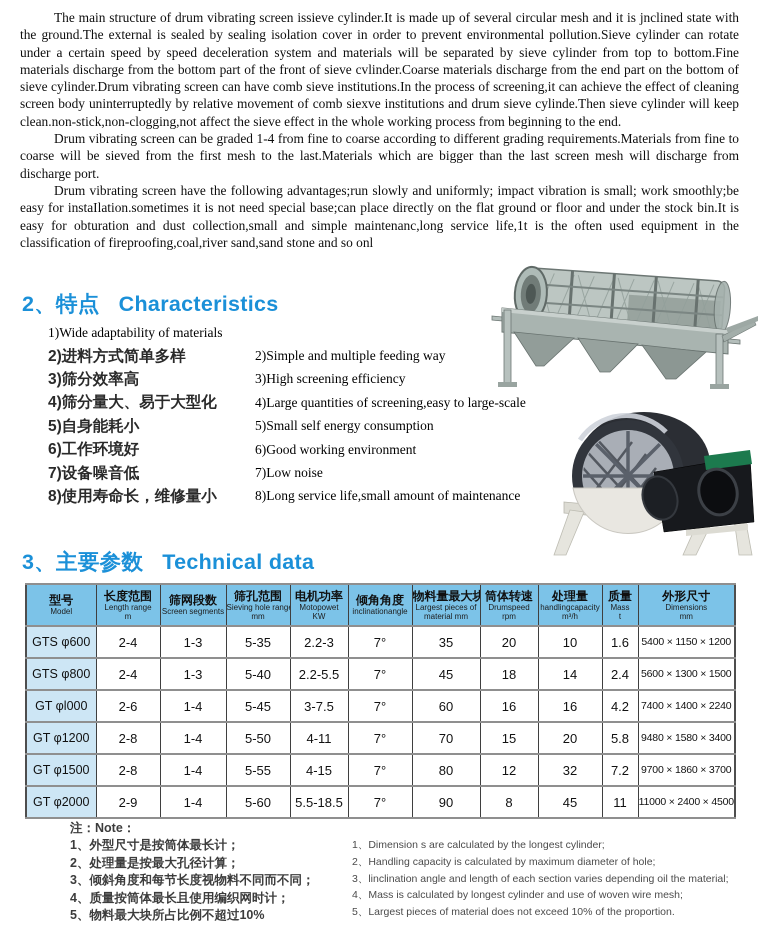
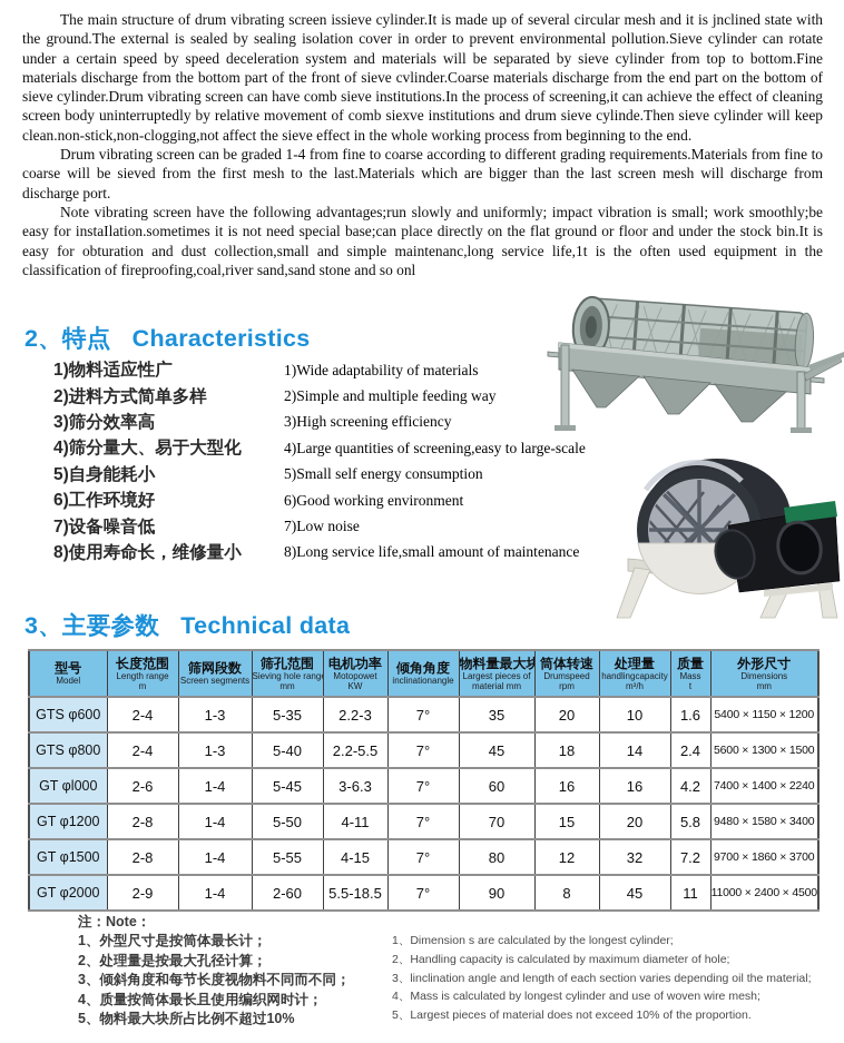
  The main structure of drum vibrating screen issieve cylinder.It is made up of several circular mesh and it is jnclined state with the ground.The external is sealed by sealing isolation cover in order to prevent environmental pollution.Sieve cylinder can rotate under a certain speed by speed deceleration system and materials will be separated by sieve cylinder from top to bottom.Fine materials discharge from the bottom part of the front of sieve cvlinder.Coarse materials discharge from the end part on the bottom of sieve cylinder.Drum vibrating screen can have comb sieve institutions.In the process of screening,it can achieve the effect of cleaning screen body uninterruptedly by relative movement of comb siexve institutions and drum sieve cylinde.Then sieve cylinder will keep clean.non-stick,non-clogging,not affect the sieve effect in the whole working process from beginning to the end.
  Drum vibrating screen can be graded 1-4 from fine to coarse according to different grading requirements.Materials from fine to coarse will be sieved from the first mesh to the last.Materials which are bigger than the last screen mesh will discharge from discharge port.
- Drum vibrating screen have the following advantages;run slowly and uniformly; impact vibration is small; work smoothly;be easy for instaIlation.sometimes it is not need special base;can place directly on the flat ground or floor and under the stock bin.It is easy for obturation and dust collection,small and simple maintenanc,long service life,1t is the often used equipment in the classification of fireproofing,coal,river sand,sand stone and so onl
+ Note vibrating screen have the following advantages;run slowly and uniformly; impact vibration is small; work smoothly;be easy for instaIlation.sometimes it is not need special base;can place directly on the flat ground or floor and under the stock bin.It is easy for obturation and dust collection,small and simple maintenanc,long service life,1t is the often used equipment in the classification of fireproofing,coal,river sand,sand stone and so onl
  2、特点 Characteristics
+ 1)物料适应性广
  1)Wide adaptability of materials
  2)进料方式简单多样
  2)Simple and multiple feeding way
  3)筛分效率高
  3)High screening efficiency
  4)筛分量大、易于大型化
  4)Large quantities of screening,easy to large-scale
  5)自身能耗小
  5)Small self energy consumption
  6)工作环境好
  6)Good working environment
  7)设备噪音低
  7)Low noise
  8)使用寿命长，维修量小
  8)Long service life,small amount of maintenance
  3、主要参数 Technical data
  型号Model	长度范围Length rangem	筛网段数Screen segments	筛孔范围Sieving hole rangmm	电机功率MotopowetKW	倾角角度inclinationangle	物料量最大块Largest pieces ofmaterial mm	筒体转速Drumspeedrpm	处理量handlingcapacitym³/h	质量Masst	外形尺寸Dimensionsmm
  GTS φ600	2-4	1-3	5-35	2.2-3	7°	35	20	10	1.6	5400 × 1150 × 1200
  GTS φ800	2-4	1-3	5-40	2.2-5.5	7°	45	18	14	2.4	5600 × 1300 × 1500
- GT φl000	2-6	1-4	5-45	3-7.5	7°	60	16	16	4.2	7400 × 1400 × 2240
+ GT φl000	2-6	1-4	5-45	3-6.3	7°	60	16	16	4.2	7400 × 1400 × 2240
  GT φ1200	2-8	1-4	5-50	4-11	7°	70	15	20	5.8	9480 × 1580 × 3400
  GT φ1500	2-8	1-4	5-55	4-15	7°	80	12	32	7.2	9700 × 1860 × 3700
- GT φ2000	2-9	1-4	5-60	5.5-18.5	7°	90	8	45	11	11000 × 2400 × 4500
+ GT φ2000	2-9	1-4	2-60	5.5-18.5	7°	90	8	45	11	11000 × 2400 × 4500
  注：Note：
  1、外型尺寸是按筒体最长计；
  2、处理量是按最大孔径计算；
  3、倾斜角度和每节长度视物料不同而不同；
  4、质量按筒体最长且使用编织网时计；
  5、物料最大块所占比例不超过10%
  1、Dimension s are calculated by the longest cylinder;
  2、Handling capacity is calculated by maximum diameter of hole;
  3、linclination angle and length of each section varies depending oil the material;
  4、Mass is calculated by longest cylinder and use of woven wire mesh;
  5、Largest pieces of material does not exceed 10% of the proportion.
